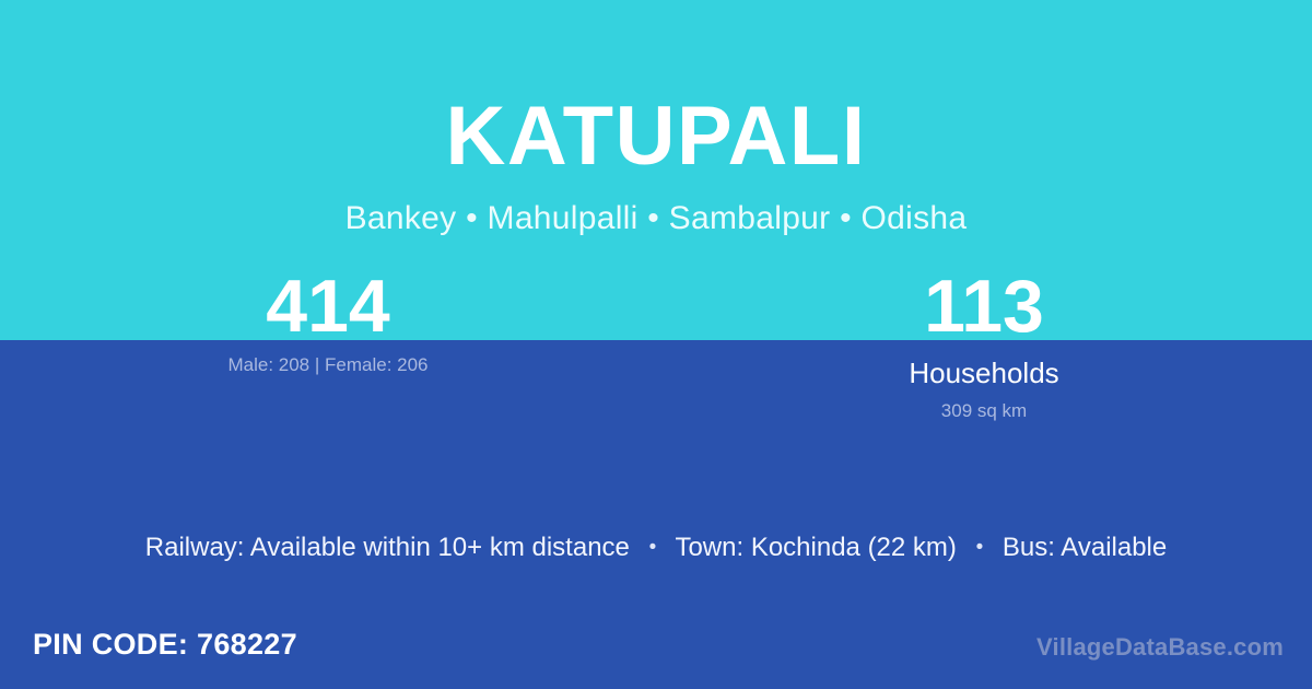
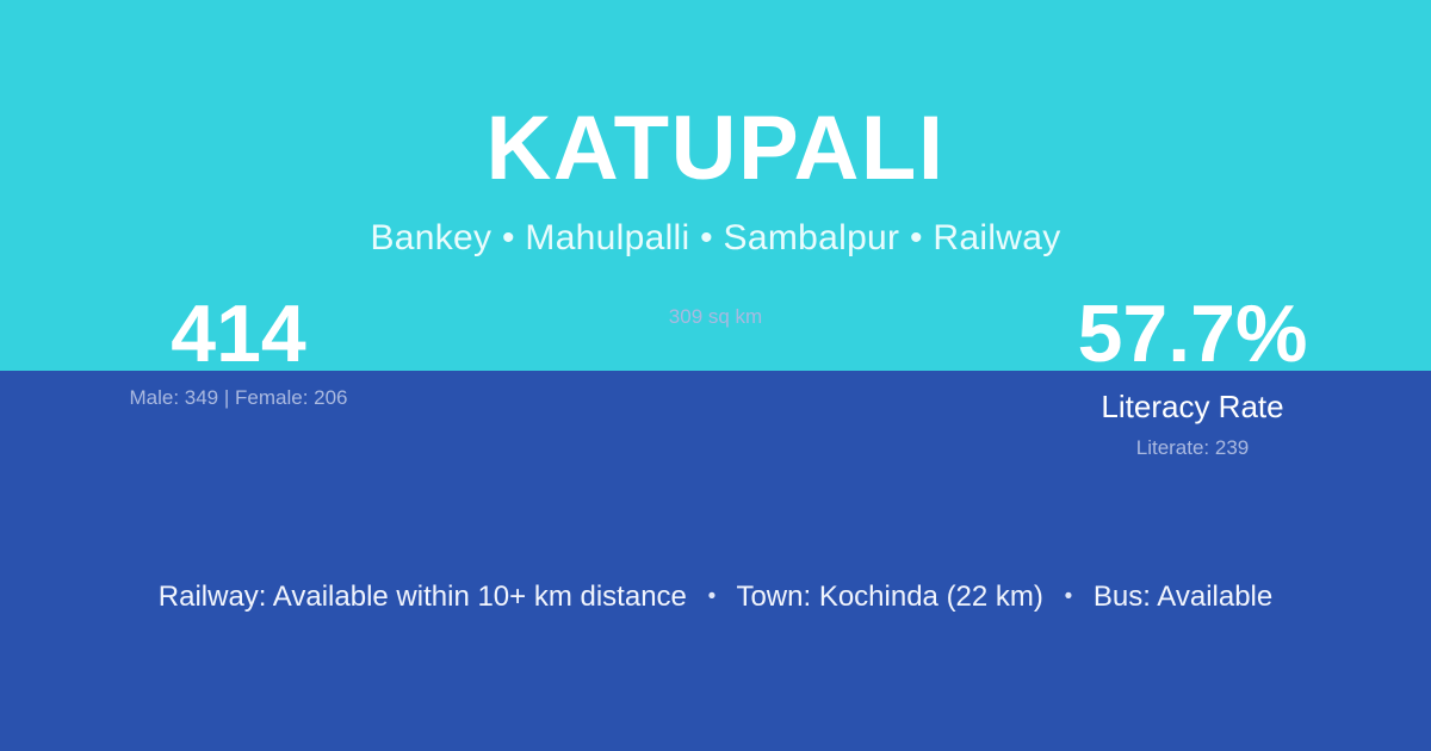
  KATUPALI
- Bankey • Mahulpalli • Sambalpur • Odisha
+ Bankey • Mahulpalli • Sambalpur • Railway
  414
- Male: 208 | Female: 206
+ Male: 349 | Female: 206
- 113
- Households
  309 sq km
+ 57.7%
+ Literacy Rate
+ Literate: 239
  Railway: Available within 10+ km distance • Town: Kochinda (22 km) • Bus: Available
- PIN CODE: 768227
- VillageDataBase.com
